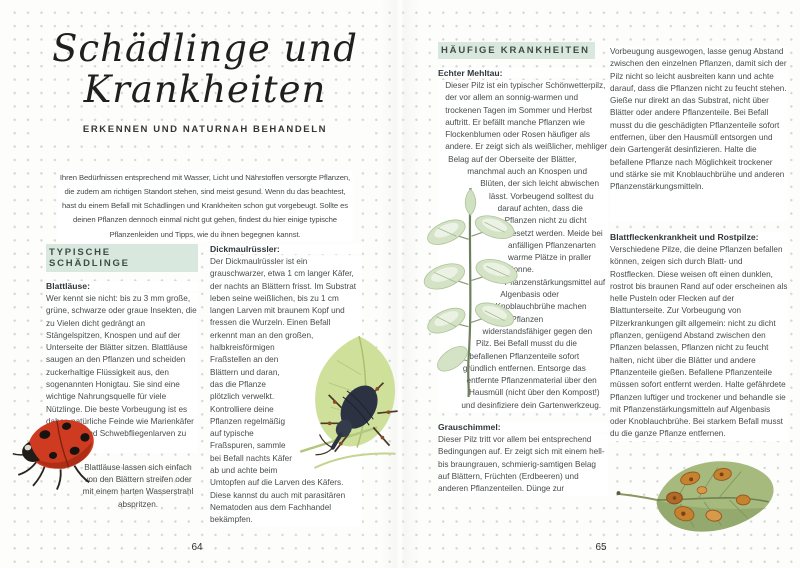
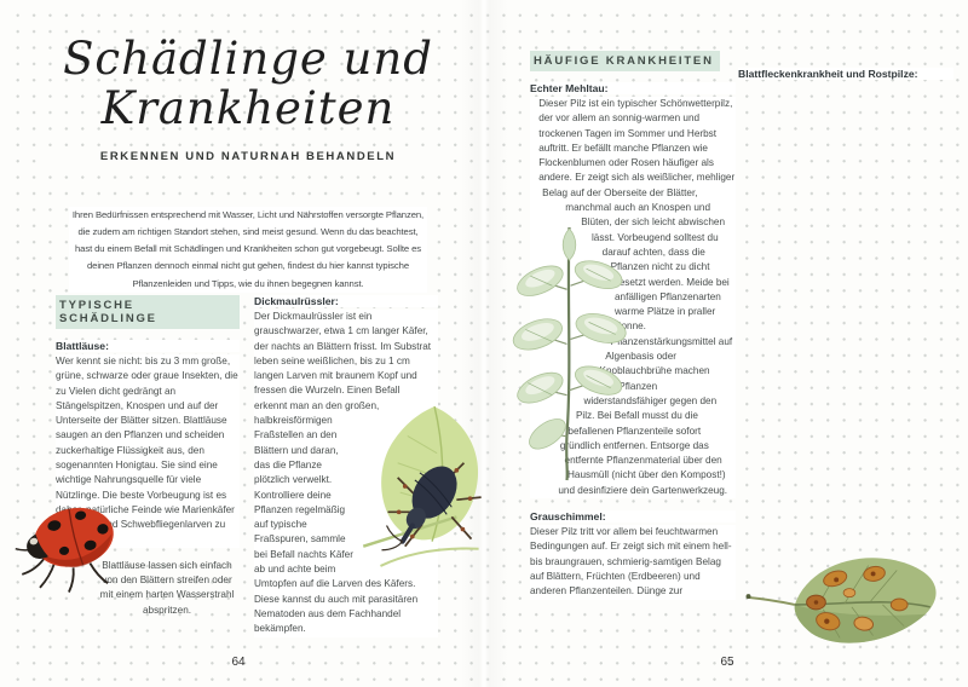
  Schädlinge und
  Krankheiten
  ERKENNEN UND NATURNAH BEHANDELN
- Ihren Bedürfnissen entsprechend mit Wasser, Licht und Nährstoffen versorgte Pflanzen, die zudem am richtigen Standort stehen, sind meist gesund. Wenn du das beachtest, hast du einem Befall mit Schädlingen und Krankheiten schon gut vorgebeugt. Sollte es deinen Pflanzen dennoch einmal nicht gut gehen, findest du hier einige typische Pflanzenleiden und Tipps, wie du ihnen begegnen kannst.
+ Ihren Bedürfnissen entsprechend mit Wasser, Licht und Nährstoffen versorgte Pflanzen, die zudem am richtigen Standort stehen, sind meist gesund. Wenn du das beachtest, hast du einem Befall mit Schädlingen und Krankheiten schon gut vorgebeugt. Sollte es deinen Pflanzen dennoch einmal nicht gut gehen, findest du hier kannst typische Pflanzenleiden und Tipps, wie du ihnen begegnen kannst.
  TYPISCHE SCHÄDLINGE
  Blattläuse:
  Wer kennt sie nicht: bis zu 3 mm große, grüne, schwarze oder graue Insekten, die zu Vielen dicht gedrängt an Stängelspitzen, Knospen und auf der Unterseite der Blätter sitzen. Blattläuse saugen an den Pflanzen und scheiden zuckerhaltige Flüssigkeit aus, den sogenannten Honigtau. Sie sind eine wichtige Nahrungsquelle für viele Nützlinge. Die beste Vorbeugung ist es daatürliche Feinde wie Marienkäfer d Schwebfliegenlarven zu
  Blattläuse lassen sich einfach on den Blättern streifen oder mit einem harten Wasserstrahl abspritzen.
  Dickmaulrüssler:
  Der Dickmaulrüssler ist ein grauschwarzer, etwa 1 cm langer Käfer, der nachts an Blättern frisst. Im Substrat leben seine weißlichen, bis zu 1 cm langen Larven mit braunem Kopf und fressen die Wurzeln. Einen Befall erkennt man an den großen, halbkreisförmigen Fraßstellen an den Blättern und daran, das die Pflanze plötzlich verwelkt. Kontrolliere deine Pflanzen regelmäßig auf typische Fraßspuren, sammle bei Befall nachts Käfer ab und achte beim Umtopfen auf die Larven des Käfers. Diese kannst du auch mit parasitären Nematoden aus dem Fachhandel bekämpfen.
  64
  HÄUFIGE KRANKHEITEN
  Echter Mehltau:
  Dieser Pilz ist ein typischer Schönwetterpilz, der vor allem an sonnig-warmen und trockenen Tagen im Sommer und Herbst auftritt. Er befällt manche Pflanzen wie Flockenblumen oder Rosen häufiger als andere. Er zeigt sich als weißlicher, mehliger Belag auf der Oberseite der Blätter, manchmal auch an Knospen und Blüten, der sich leicht abwischen lässt. Vorbeugend solltest du darauf achten, dass die Pflanzen nicht zu dicht setzt werden. Meide bei anfälligen Pflanzenarten warme Plätze in praller onne. lanzenstärkungsmittel auf Algenbasis oder noblauchbrühe machen flanzen widerstandsfähiger gegen den Pilz. Bei Befall musst du die befallenen Pflanzenteile sofort gündlich entfernen. Entsorge das ntfernte Pflanzenmaterial über den Hausmüll (nicht über den Kompost!) und desinfiziere dein Gartenwerkzeug.
  Grauschimmel:
- Dieser Pilz tritt vor allem bei entsprechend Bedingungen auf. Er zeigt sich mit einem hell- bis braungrauen, schmierig-samtigen Belag auf Blättern, Früchten (Erdbeeren) und anderen Pflanzenteilen. Dünge zur
+ Dieser Pilz tritt vor allem bei feuchtwarmen Bedingungen auf. Er zeigt sich mit einem hell- bis braungrauen, schmierig-samtigen Belag auf Blättern, Früchten (Erdbeeren) und anderen Pflanzenteilen. Dünge zur
- Vorbeugung ausgewogen, lasse genug Abstand zwischen den einzelnen Pflanzen, damit sich der Pilz nicht so leicht ausbreiten kann und achte darauf, dass die Pflanzen nicht zu feucht stehen. Gieße nur direkt an das Substrat, nicht über Blätter oder andere Pflanzenteile. Bei Befall musst du die geschädigten Pflanzenteile sofort entfernen, über den Hausmüll entsorgen und dein Gartengerät desinfizieren. Halte die befallene Pflanze nach Möglichkeit trockener und stärke sie mit Knoblauchbrühe und anderen Pflanzenstärkungsmitteln.
  Blattfleckenkrankheit und Rostpilze:
- Verschiedene Pilze, die deine Pflanzen befallen können, zeigen sich durch Blatt- und Rostflecken. Diese weisen oft einen dunklen, rostrot bis braunen Rand auf oder erscheinen als helle Pusteln oder Flecken auf der Blattunterseite. Zur Vorbeugung von Pilzerkrankungen gilt allgemein: nicht zu dicht pflanzen, genügend Abstand zwischen den Pflanzen belassen, Pflanzen nicht zu feucht halten, nicht über die Blätter und andere Pflanzenteile gießen. Befallene Pflanzenteile müssen sofort entfernt werden. Halte gefährdete Pflanzen luftiger und trockener und behandle sie mit Pflanzenstärkungsmitteln auf Algenbasis oder Knoblauchbrühe. Bei starkem Befall musst du die ganze Pflanze entfernen.
  65
